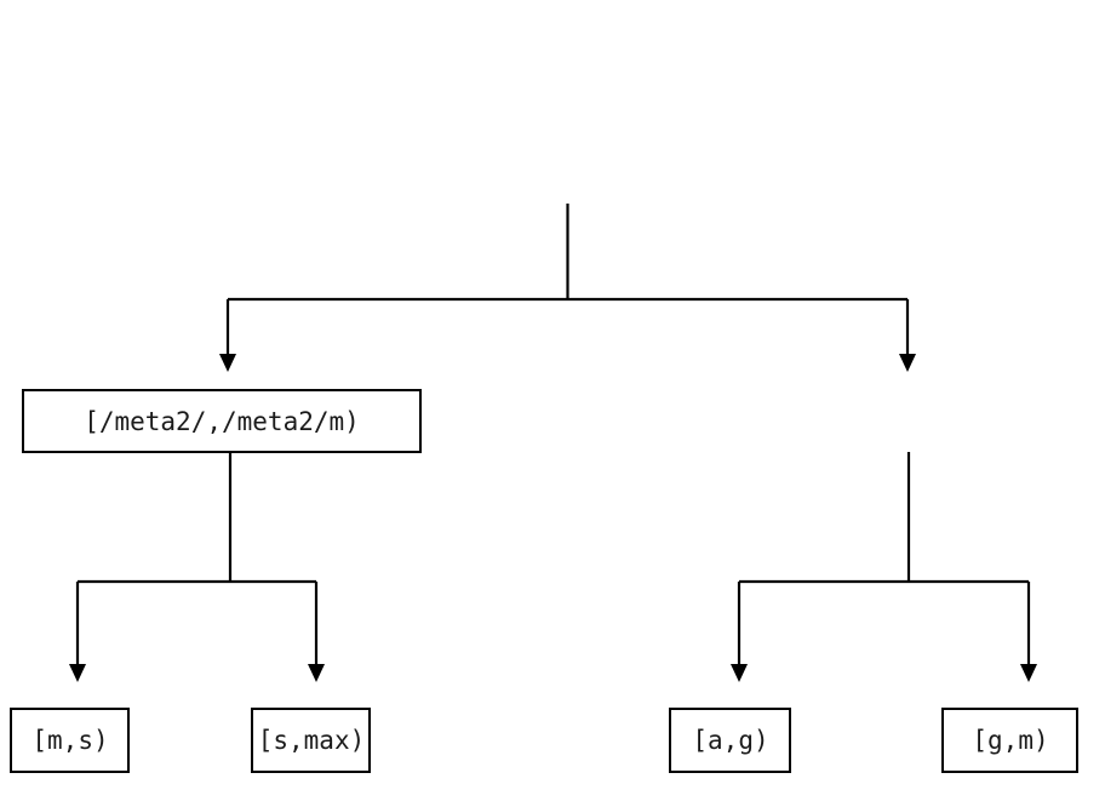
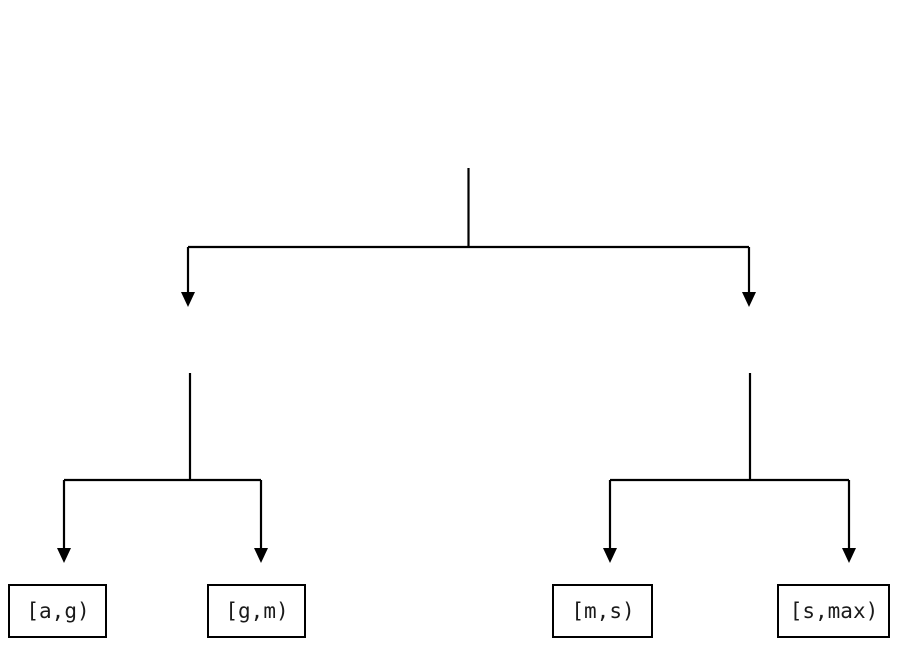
- [/meta2/,/meta2/m)
- [m,s)
+ [a,g)
- [s,max)
+ [g,m)
- [a,g)
+ [m,s)
- [g,m)
+ [s,max)
